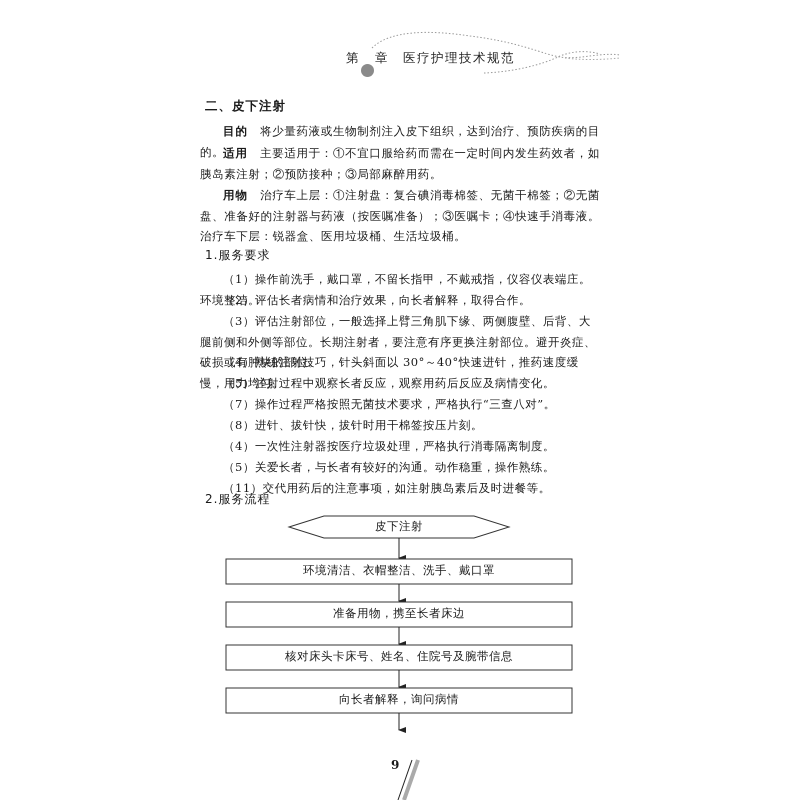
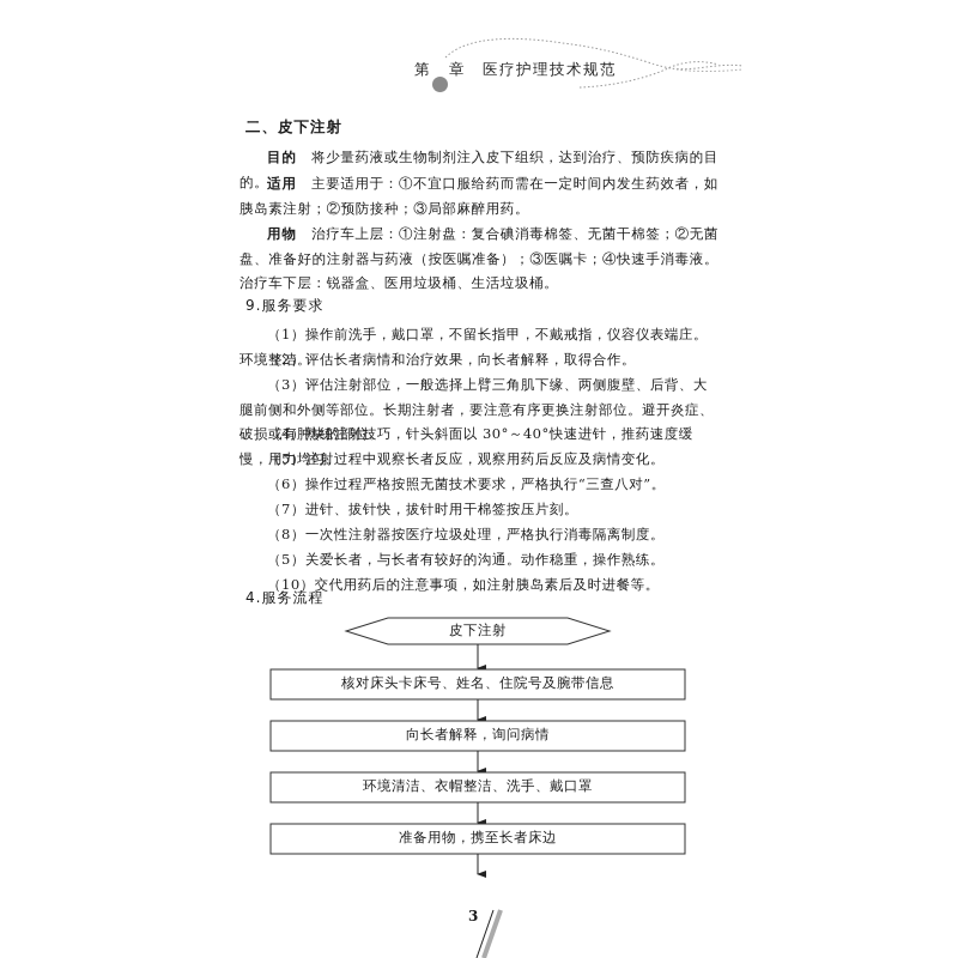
  第 章 医疗护理技术规范
  二、皮下注射
  目的 将少量药液或生物制剂注入皮下组织，达到治疗、预防疾病的目的。
  适用 主要适用于：①不宜口服给药而需在一定时间内发生药效者，如胰岛素注射；②预防接种；③局部麻醉用药。
  用物 治疗车上层：①注射盘：复合碘消毒棉签、无菌干棉签；②无菌盘、准备好的注射器与药液（按医嘱准备）；③医嘱卡；④快速手消毒液。治疗车下层：锐器盒、医用垃圾桶、生活垃圾桶。
- 1.服务要求
+ 9.服务要求
  （1）操作前洗手，戴口罩，不留长指甲，不戴戒指，仪容仪表端庄。环境整洁。
  （2）评估长者病情和治疗效果，向长者解释，取得合作。
  （3）评估注射部位，一般选择上臂三角肌下缘、两侧腹壁、后背、大腿前侧和外侧等部位。长期注射者，要注意有序更换注射部位。避开炎症、破损或有肿块的部位。
  （4）熟练注射技巧，针头斜面以 30°～40°快速进针，推药速度缓慢，用力均匀。
  （5）注射过程中观察长者反应，观察用药后反应及病情变化。
- （7）操作过程严格按照无菌技术要求，严格执行“三查八对”。
+ （6）操作过程严格按照无菌技术要求，严格执行“三查八对”。
- （8）进针、拔针快，拔针时用干棉签按压片刻。
+ （7）进针、拔针快，拔针时用干棉签按压片刻。
- （4）一次性注射器按医疗垃圾处理，严格执行消毒隔离制度。
+ （8）一次性注射器按医疗垃圾处理，严格执行消毒隔离制度。
  （5）关爱长者，与长者有较好的沟通。动作稳重，操作熟练。
- （11）交代用药后的注意事项，如注射胰岛素后及时进餐等。
+ （10）交代用药后的注意事项，如注射胰岛素后及时进餐等。
- 2.服务流程
+ 4.服务流程
  皮下注射
- 环境清洁、衣帽整洁、洗手、戴口罩
+ 核对床头卡床号、姓名、住院号及腕带信息
- 准备用物，携至长者床边
+ 向长者解释，询问病情
- 核对床头卡床号、姓名、住院号及腕带信息
+ 环境清洁、衣帽整洁、洗手、戴口罩
- 向长者解释，询问病情
+ 准备用物，携至长者床边
- 9
+ 3
